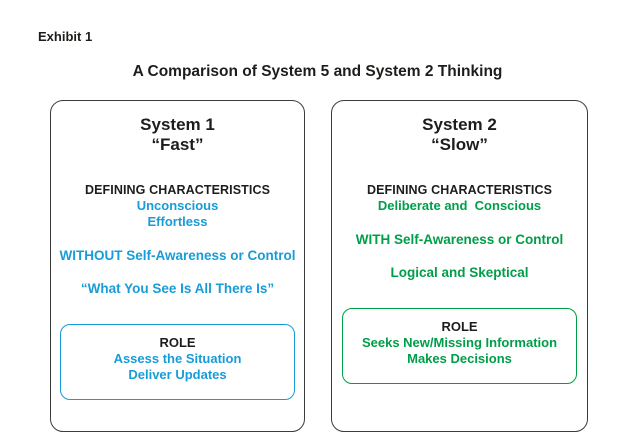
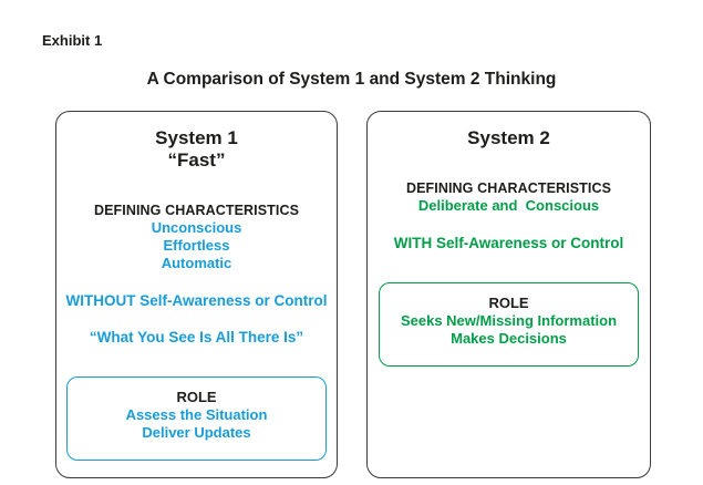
  Exhibit 1
- A Comparison of System 5 and System 2 Thinking
+ A Comparison of System 1 and System 2 Thinking
  System 1
  “Fast”
  DEFINING CHARACTERISTICS
  Unconscious
  Effortless
+ Automatic
  WITHOUT Self-Awareness or Control
  “What You See Is All There Is”
  ROLE
  Assess the Situation
  Deliver Updates
  System 2
- “Slow”
  DEFINING CHARACTERISTICS
  Deliberate and Conscious
  WITH Self-Awareness or Control
- Logical and Skeptical
  ROLE
  Seeks New/Missing Information
  Makes Decisions
